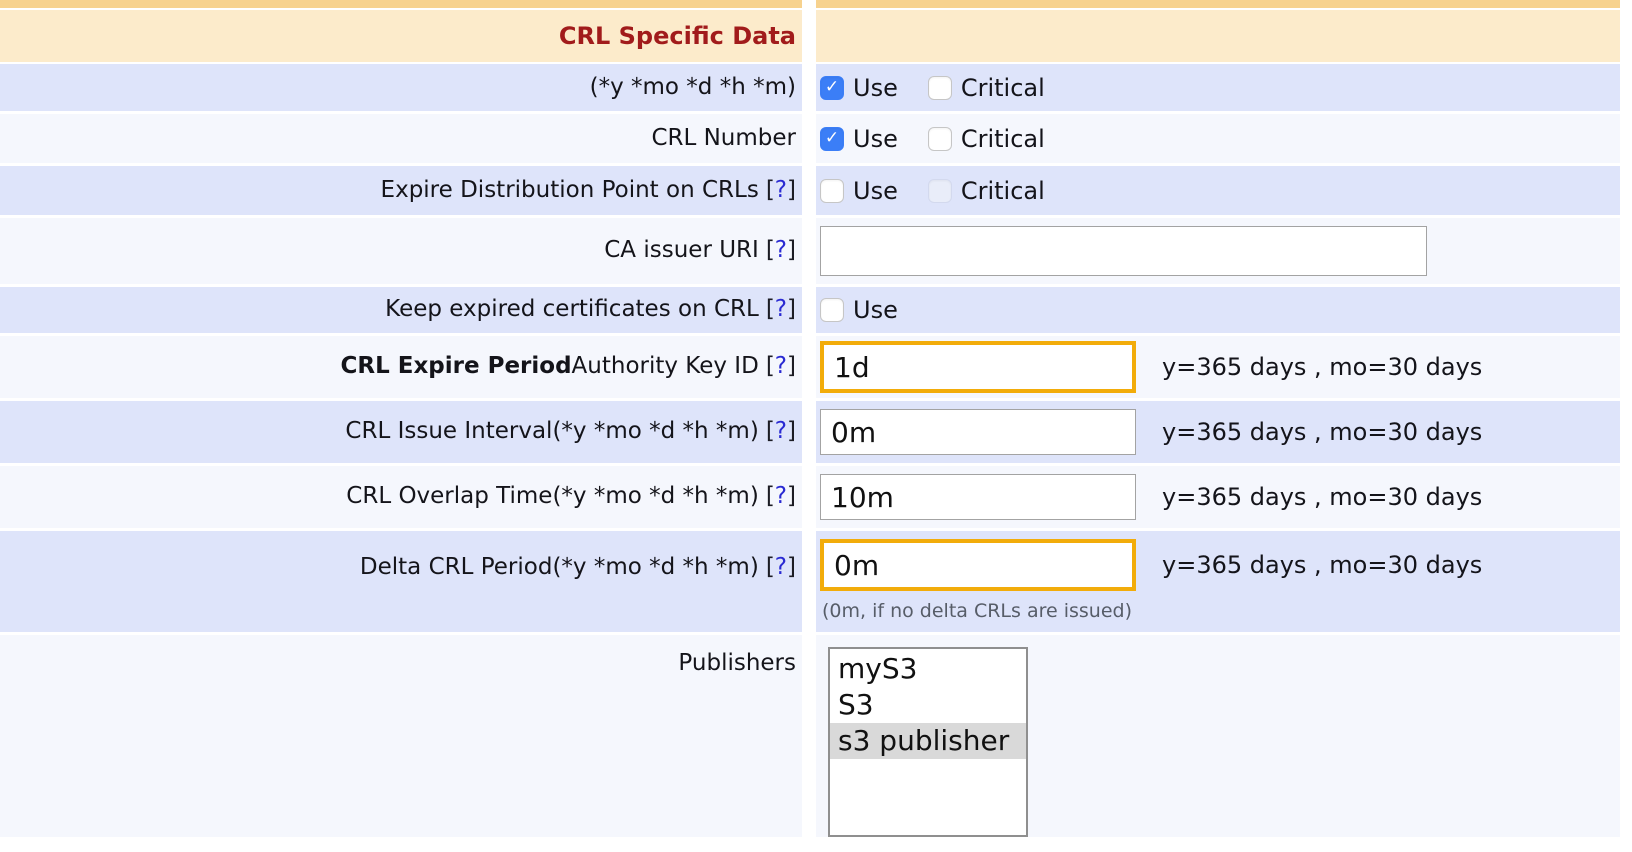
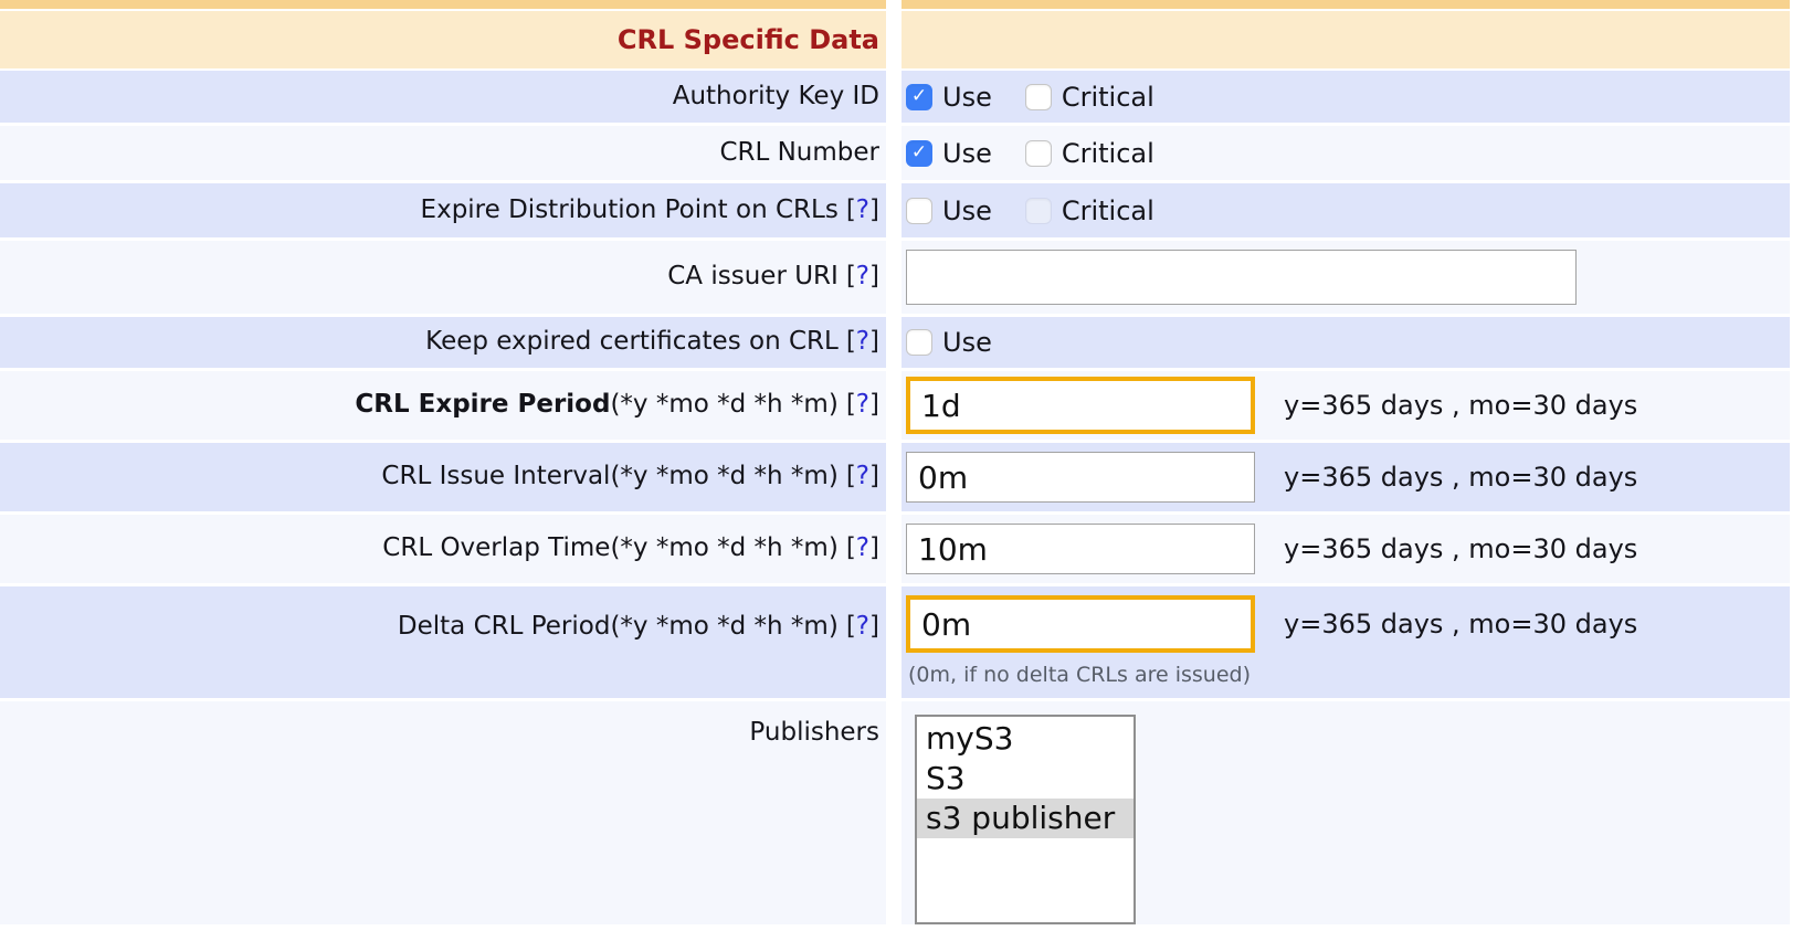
  CRL Specific Data
- (*y *mo *d *h *m)
+ Authority Key ID
  ✓
  Use
  Critical
  CRL Number
  ✓
  Use
  Critical
  Expire Distribution Point on CRLs [?]
  Use
  Critical
  CA issuer URI [?]
  Keep expired certificates on CRL [?]
  Use
- CRL Expire PeriodAuthority Key ID [?]
+ CRL Expire Period(*y *mo *d *h *m) [?]
  1d
  y=365 days , mo=30 days
  CRL Issue Interval(*y *mo *d *h *m) [?]
  0m
  y=365 days , mo=30 days
  CRL Overlap Time(*y *mo *d *h *m) [?]
  10m
  y=365 days , mo=30 days
  Delta CRL Period(*y *mo *d *h *m) [?]
  0m
  y=365 days , mo=30 days
  (0m, if no delta CRLs are issued)
  Publishers
  myS3
  S3
  s3 publisher
